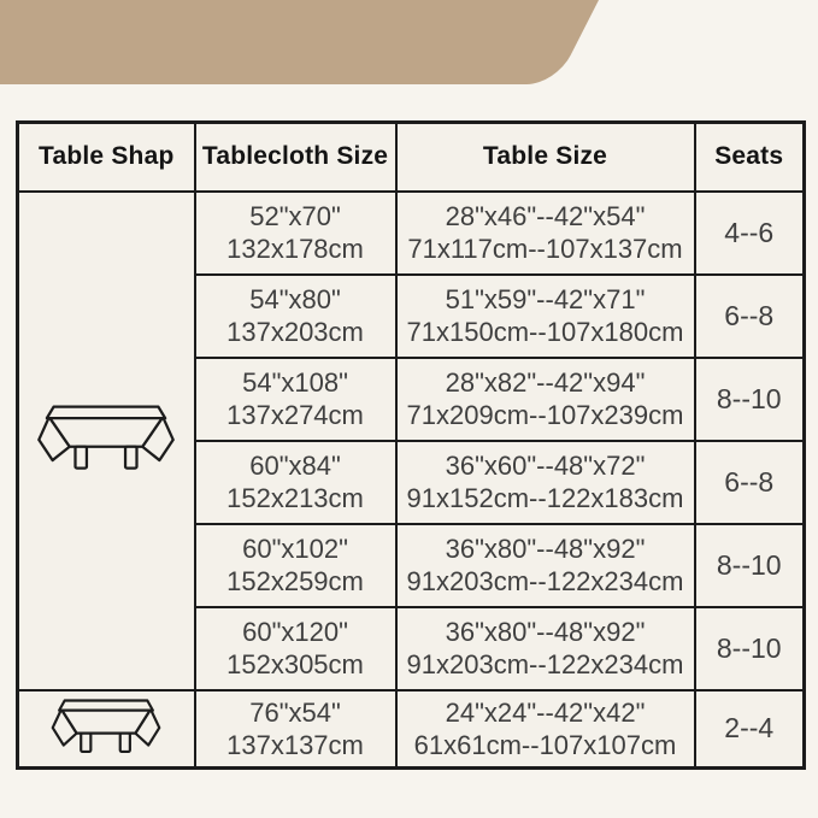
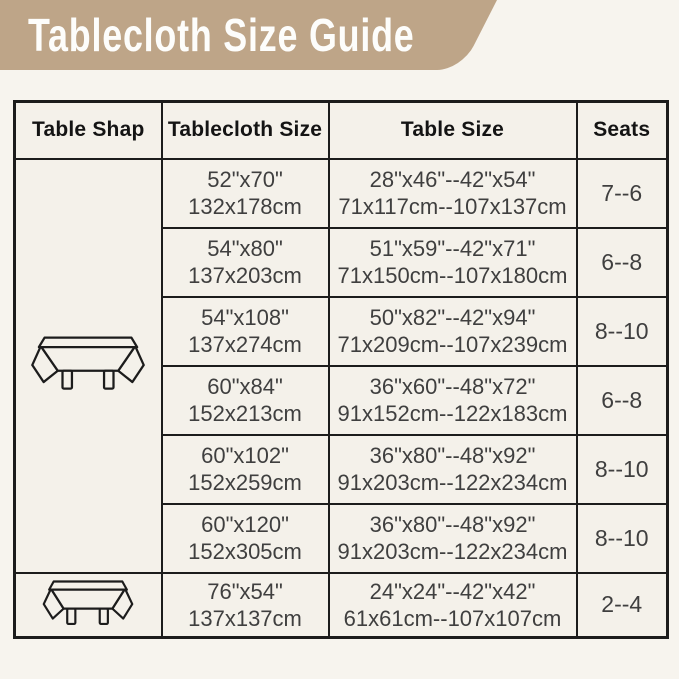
+ Tablecloth Size Guide
  Table Shap	Tablecloth Size	Table Size	Seats
- 	52"x70" 132x178cm	28"x46"--42"x54" 71x117cm--107x137cm	4--6
+ 	52"x70" 132x178cm	28"x46"--42"x54" 71x117cm--107x137cm	7--6
  54"x80" 137x203cm	51"x59"--42"x71" 71x150cm--107x180cm	6--8
- 54"x108" 137x274cm	28"x82"--42"x94" 71x209cm--107x239cm	8--10
+ 54"x108" 137x274cm	50"x82"--42"x94" 71x209cm--107x239cm	8--10
  60"x84" 152x213cm	36"x60"--48"x72" 91x152cm--122x183cm	6--8
  60"x102" 152x259cm	36"x80"--48"x92" 91x203cm--122x234cm	8--10
  60"x120" 152x305cm	36"x80"--48"x92" 91x203cm--122x234cm	8--10
  	76"x54" 137x137cm	24"x24"--42"x42" 61x61cm--107x107cm	2--4
